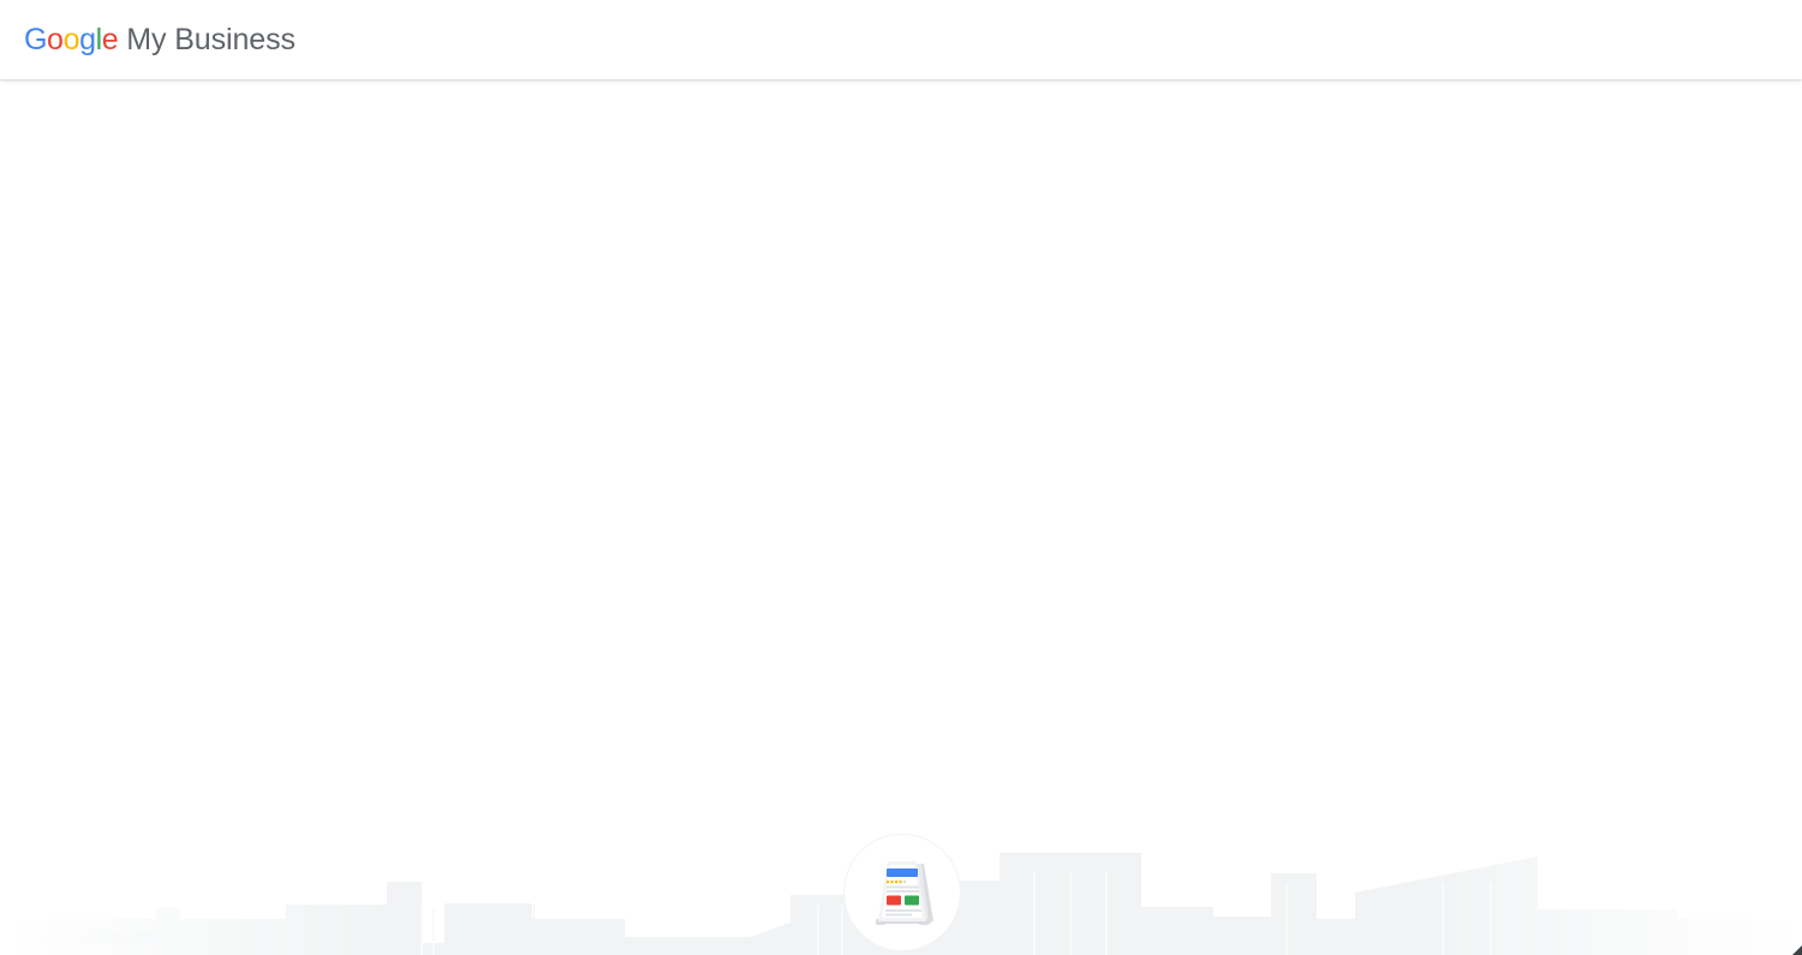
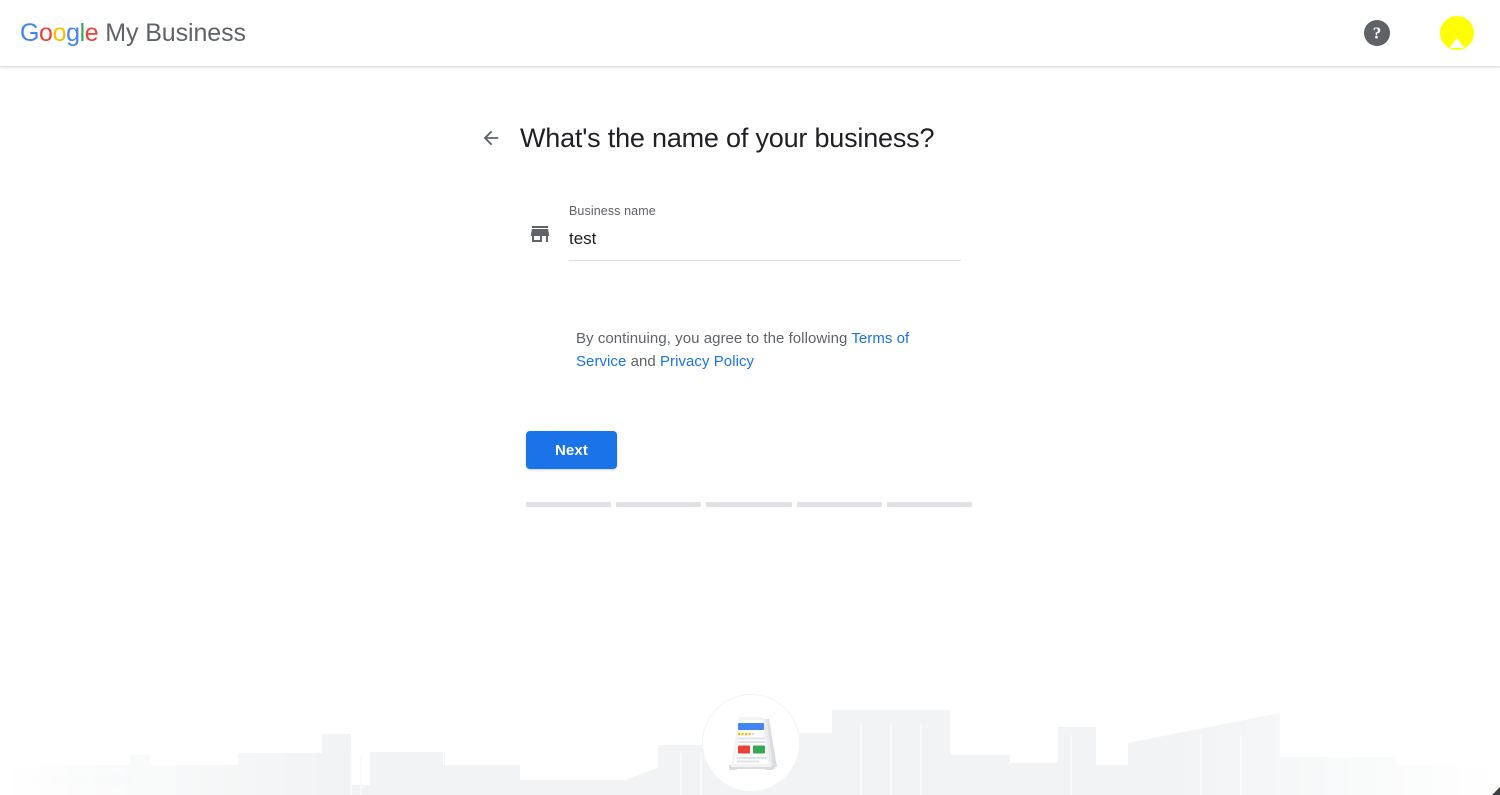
  Google
  My Business
+ ?
+ What's the name of your business?
+ Business name
+ test
+ By continuing, you agree to the following Terms of Service and Privacy Policy
+ Next
